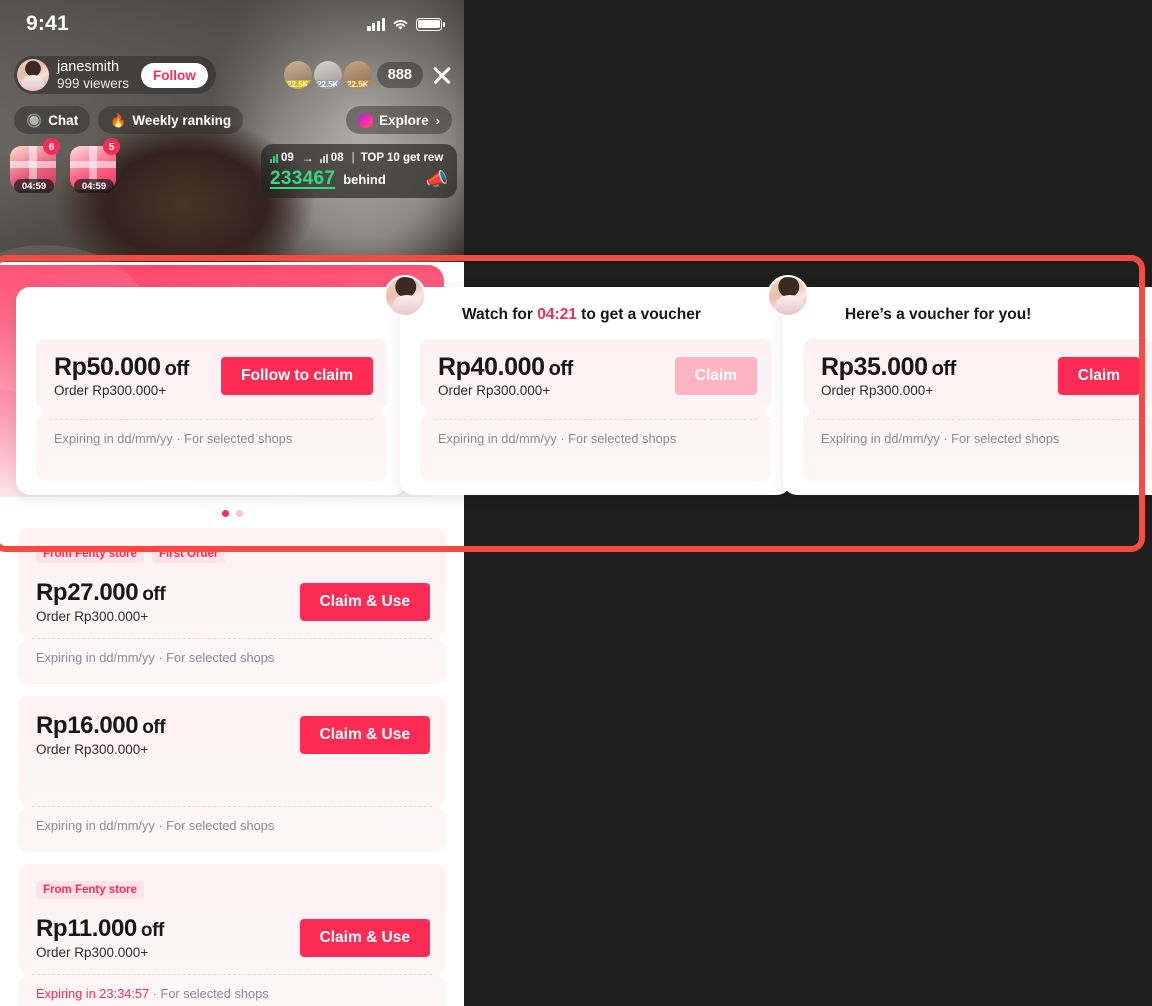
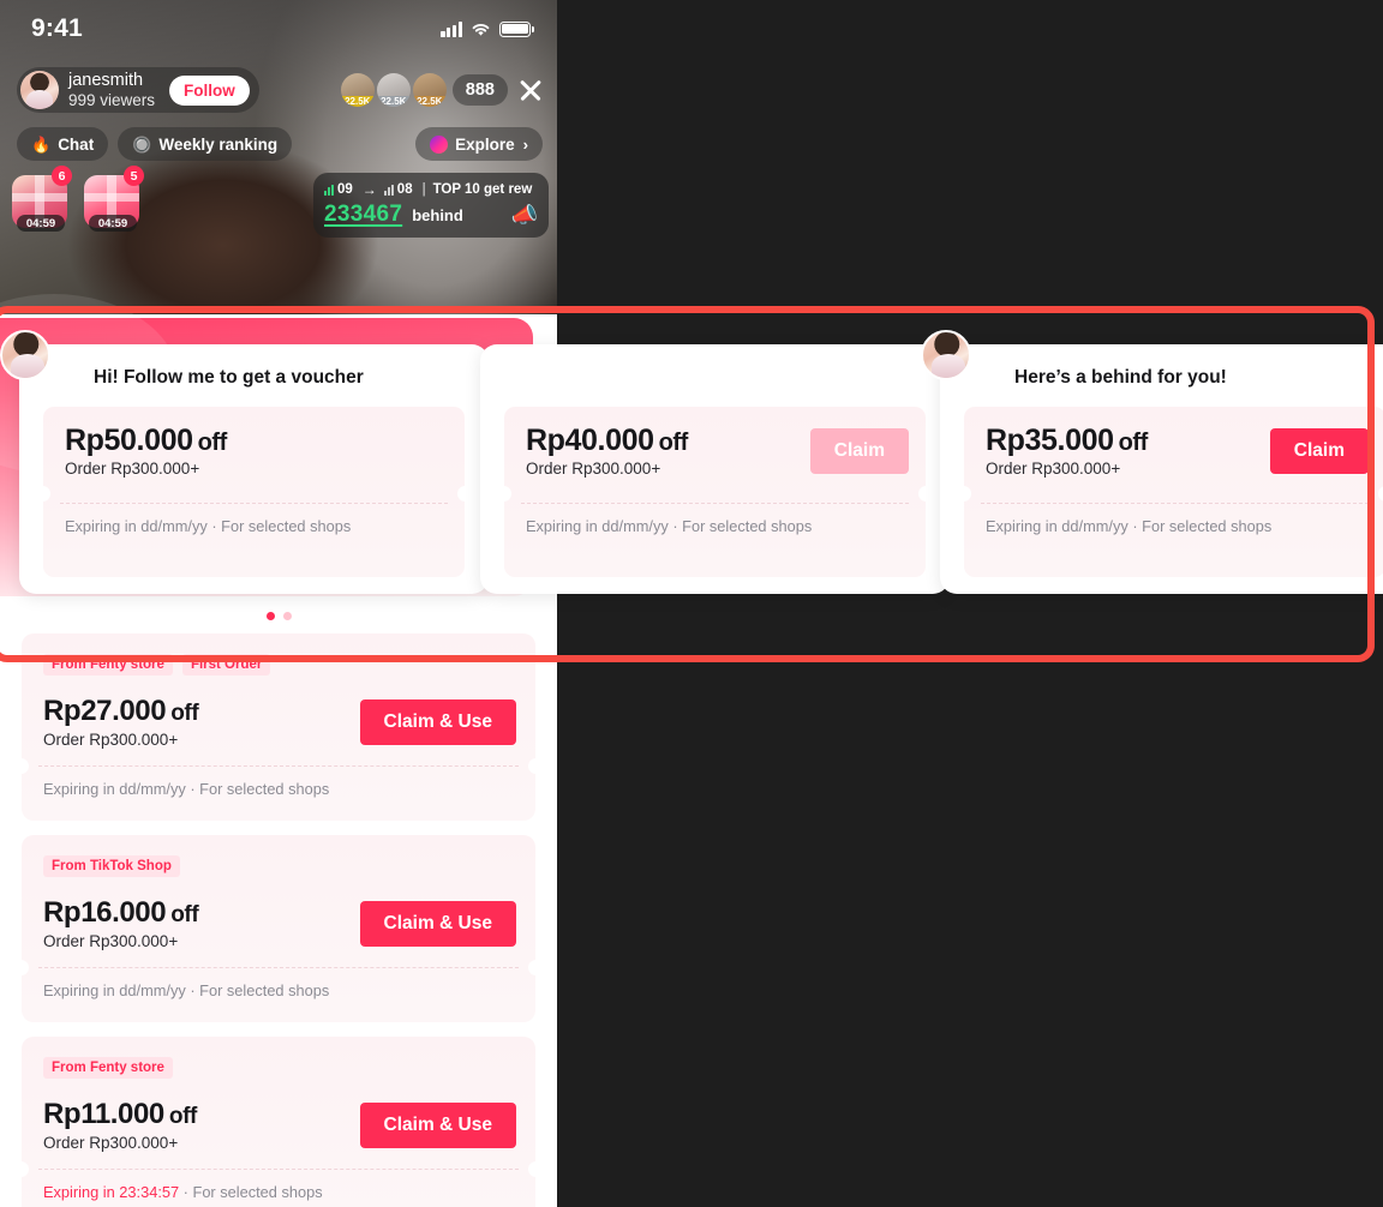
  9:41
  janesmith
  999 viewers
  Follow
  22.5K
  22.5K
  22.5K
  888
- 🔘
+ 🔥
  Chat
- 🔥
+ 🔘
  Weekly ranking
  Explore
  ›
  04:59
  6
  04:59
  5
  09
  →
  08
  |
  TOP 10 get rew
  233467
  behind
  📣
+ Hi! Follow me to get a voucher
  Rp50.000 off
  Order Rp300.000+
- Follow to claim
  Expiring in dd/mm/yy · For selected shops
- Watch for 04:21 to get a voucher
  Rp40.000 off
  Order Rp300.000+
  Claim
  Expiring in dd/mm/yy · For selected shops
- Here’s a voucher for you!
+ Here’s a behind for you!
  Rp35.000 off
  Order Rp300.000+
  Claim
  Expiring in dd/mm/yy · For selected shops
  From Fenty store
  First Order
  Rp27.000 off
  Order Rp300.000+
  Claim & Use
  Expiring in dd/mm/yy · For selected shops
+ From TikTok Shop
  Rp16.000 off
  Order Rp300.000+
  Claim & Use
  Expiring in dd/mm/yy · For selected shops
  From Fenty store
  Rp11.000 off
  Order Rp300.000+
  Claim & Use
  Expiring in 23:34:57 · For selected shops
